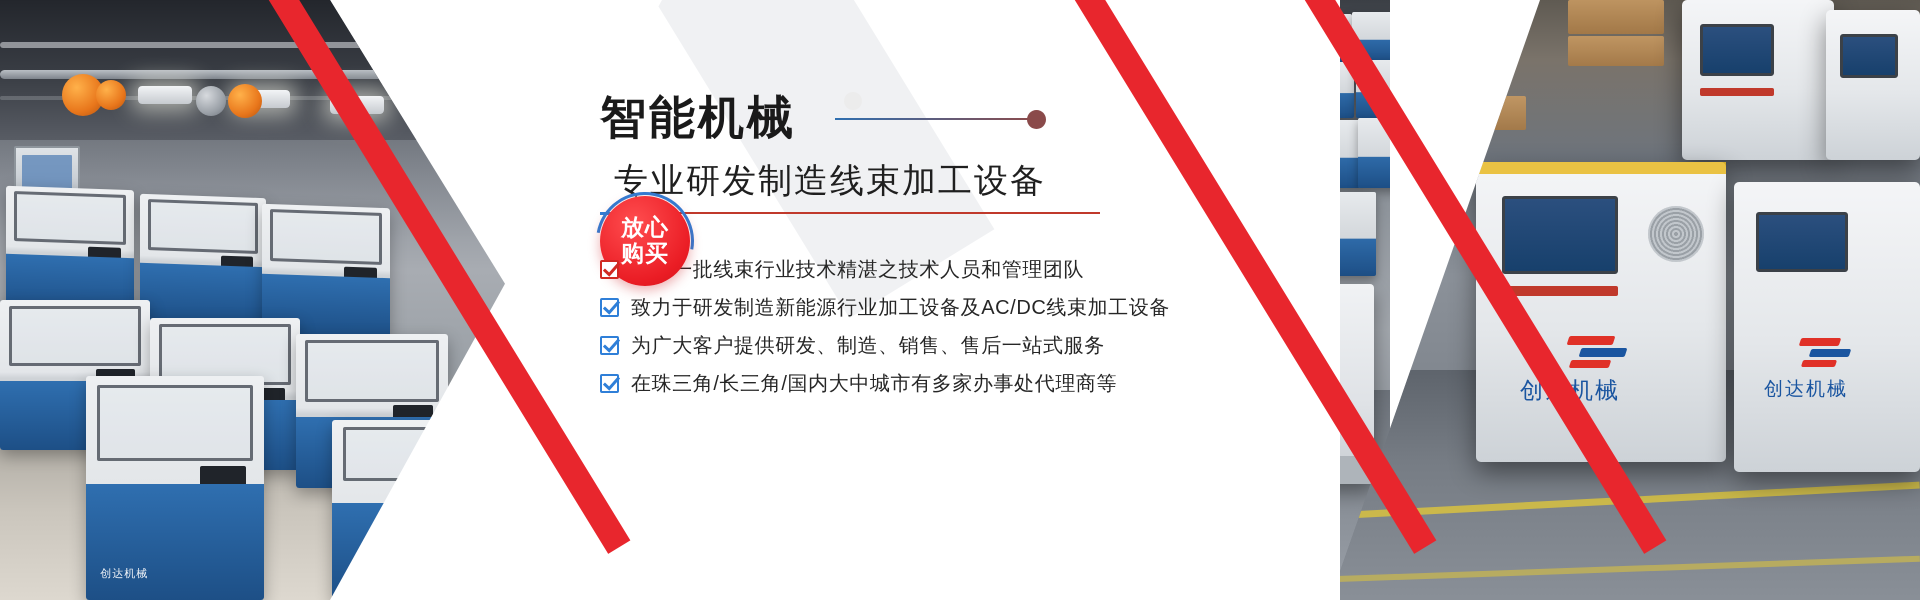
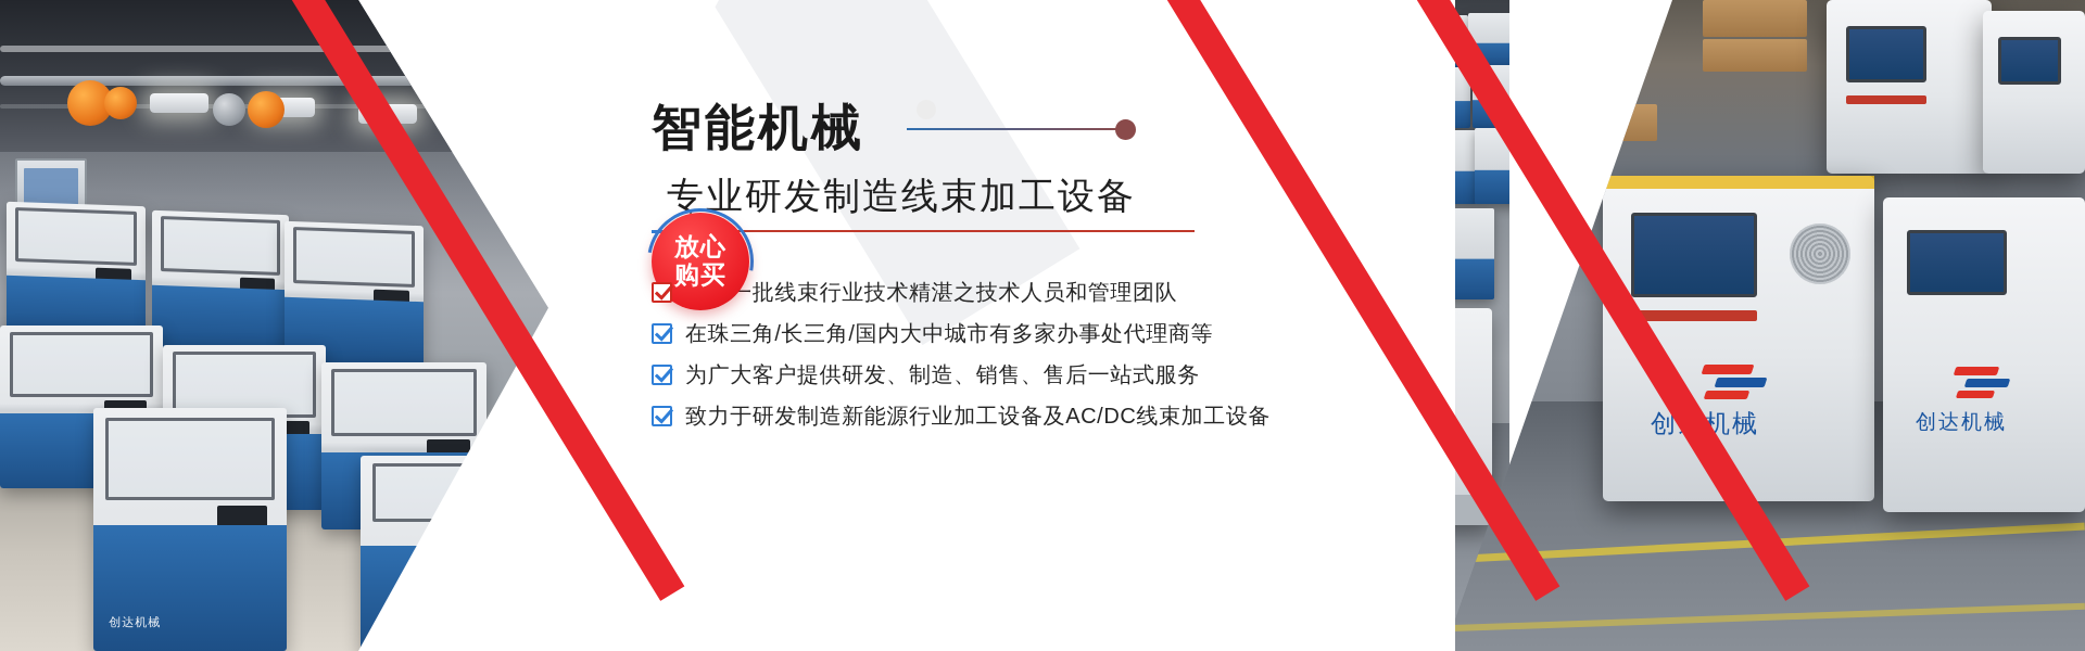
  创达机械
  创机械
  创达机械
  智能机械
  专业研发制造线束加工设备
  放心
  购买
  一批线束行业技术精湛之技术人员和管理团队
- 致力于研发制造新能源行业加工设备及AC/DC线束加工设备
+ 在珠三角/长三角/国内大中城市有多家办事处代理商等
  为广大客户提供研发、制造、销售、售后一站式服务
- 在珠三角/长三角/国内大中城市有多家办事处代理商等
+ 致力于研发制造新能源行业加工设备及AC/DC线束加工设备
